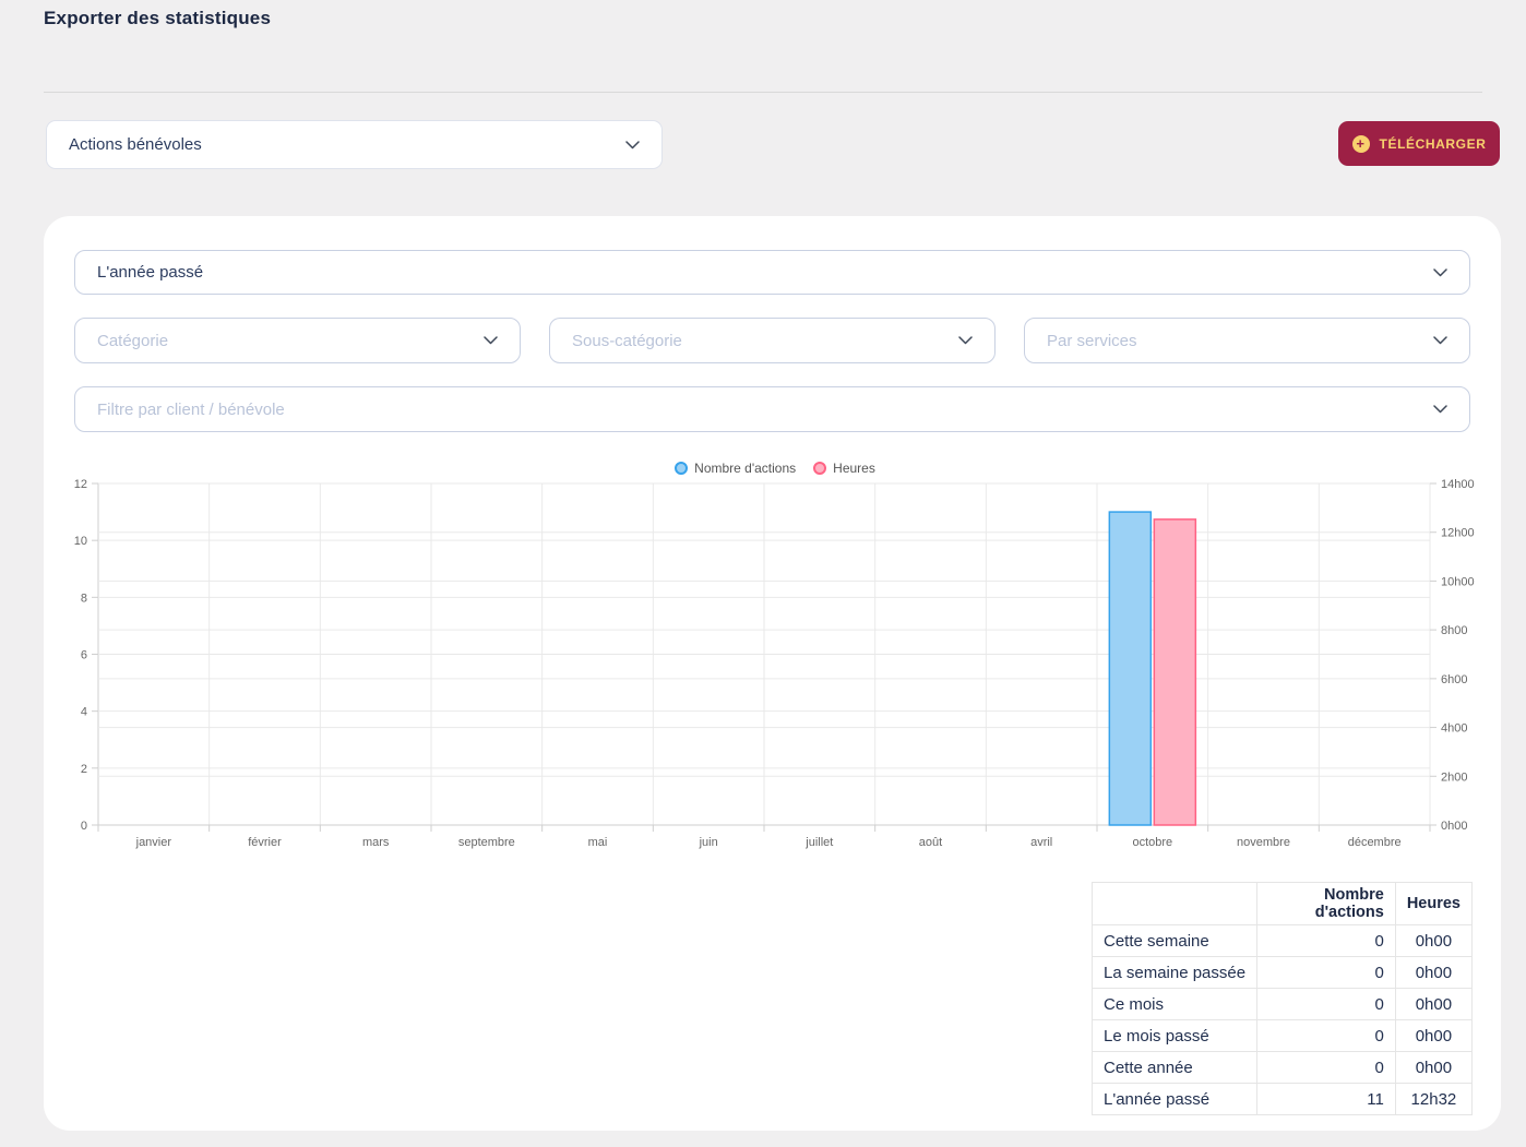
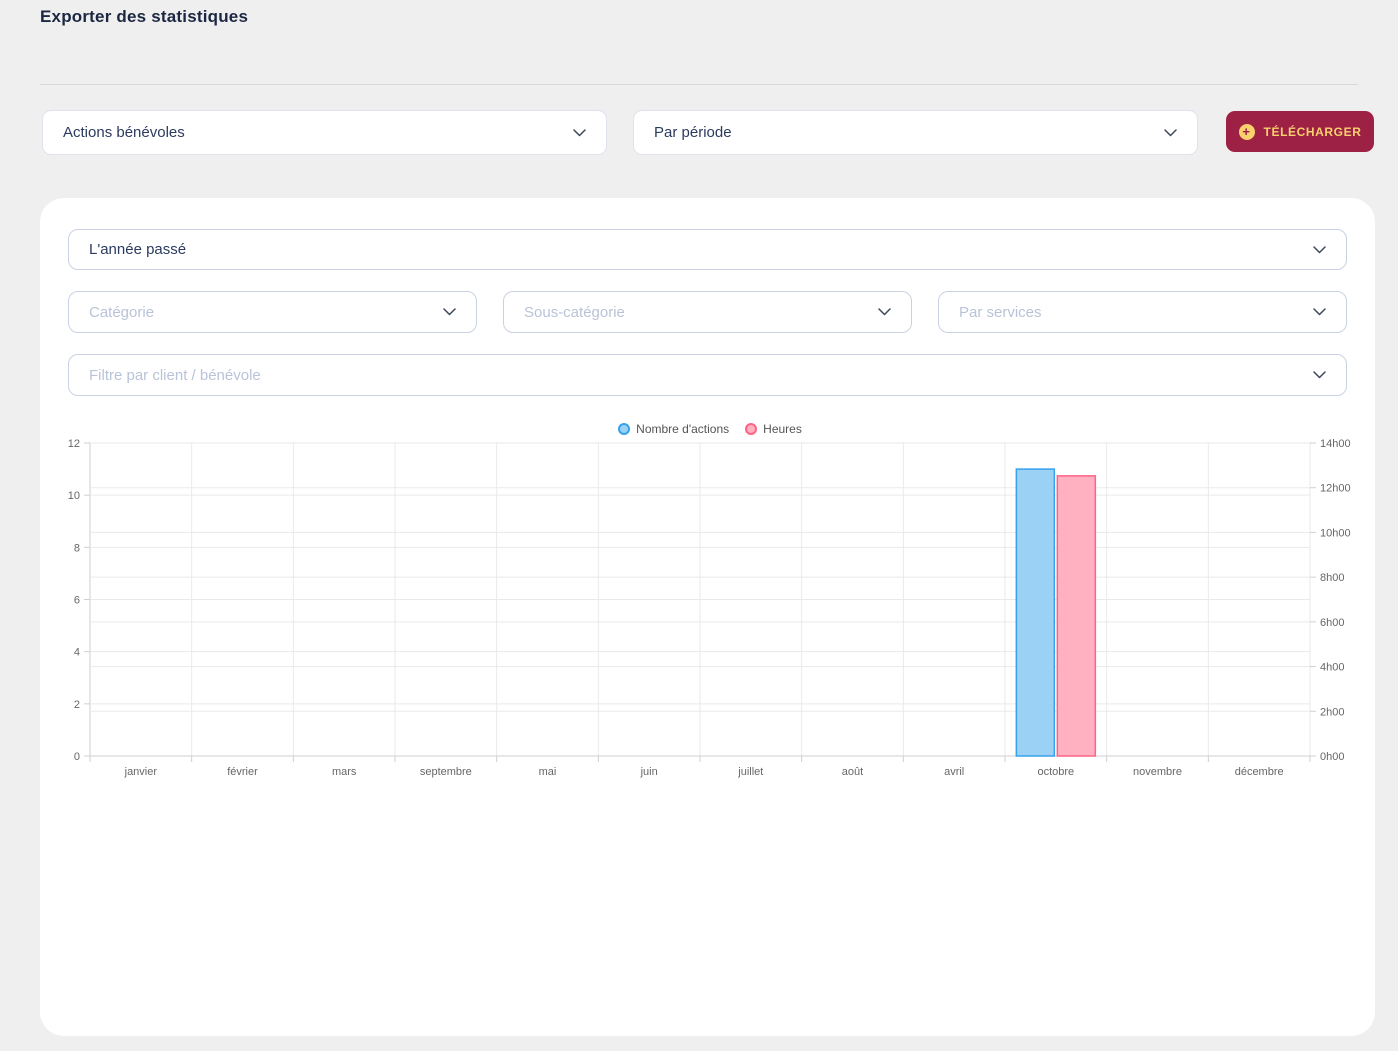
  Exporter des statistiques
  Actions bénévoles
+ Par période
  +
  TÉLÉCHARGER
  L'année passé
  Catégorie
  Sous-catégorie
  Par services
  Filtre par client / bénévole
  Nombre d'actions
  Heures
  janvier
  février
  mars
  septembre
  mai
  juin
  juillet
  août
  avril
  octobre
  novembre
  décembre
  0
  2
  4
  6
  8
  10
  12
  0h00
  2h00
  4h00
  6h00
  8h00
  10h00
  12h00
  14h00
- 	Nombre d'actions	Heures
- Cette semaine	0	0h00
- La semaine passée	0	0h00
- Ce mois	0	0h00
- Le mois passé	0	0h00
- Cette année	0	0h00
- L'année passé	11	12h32
